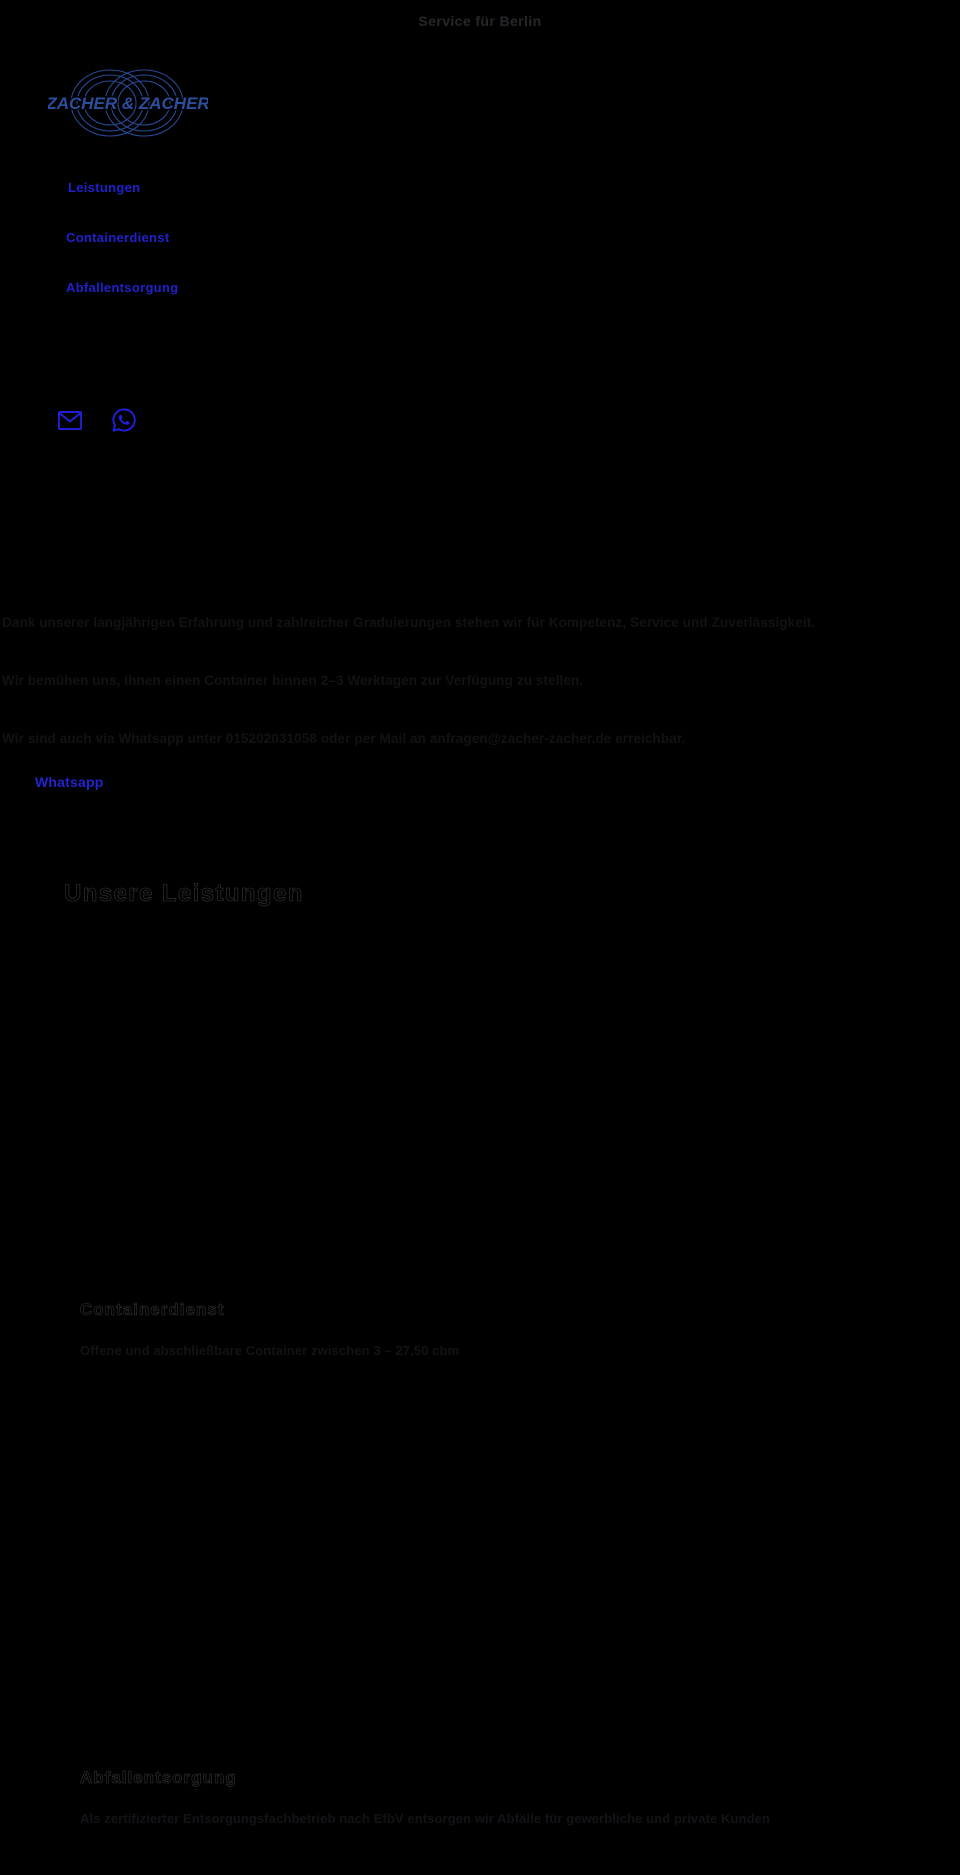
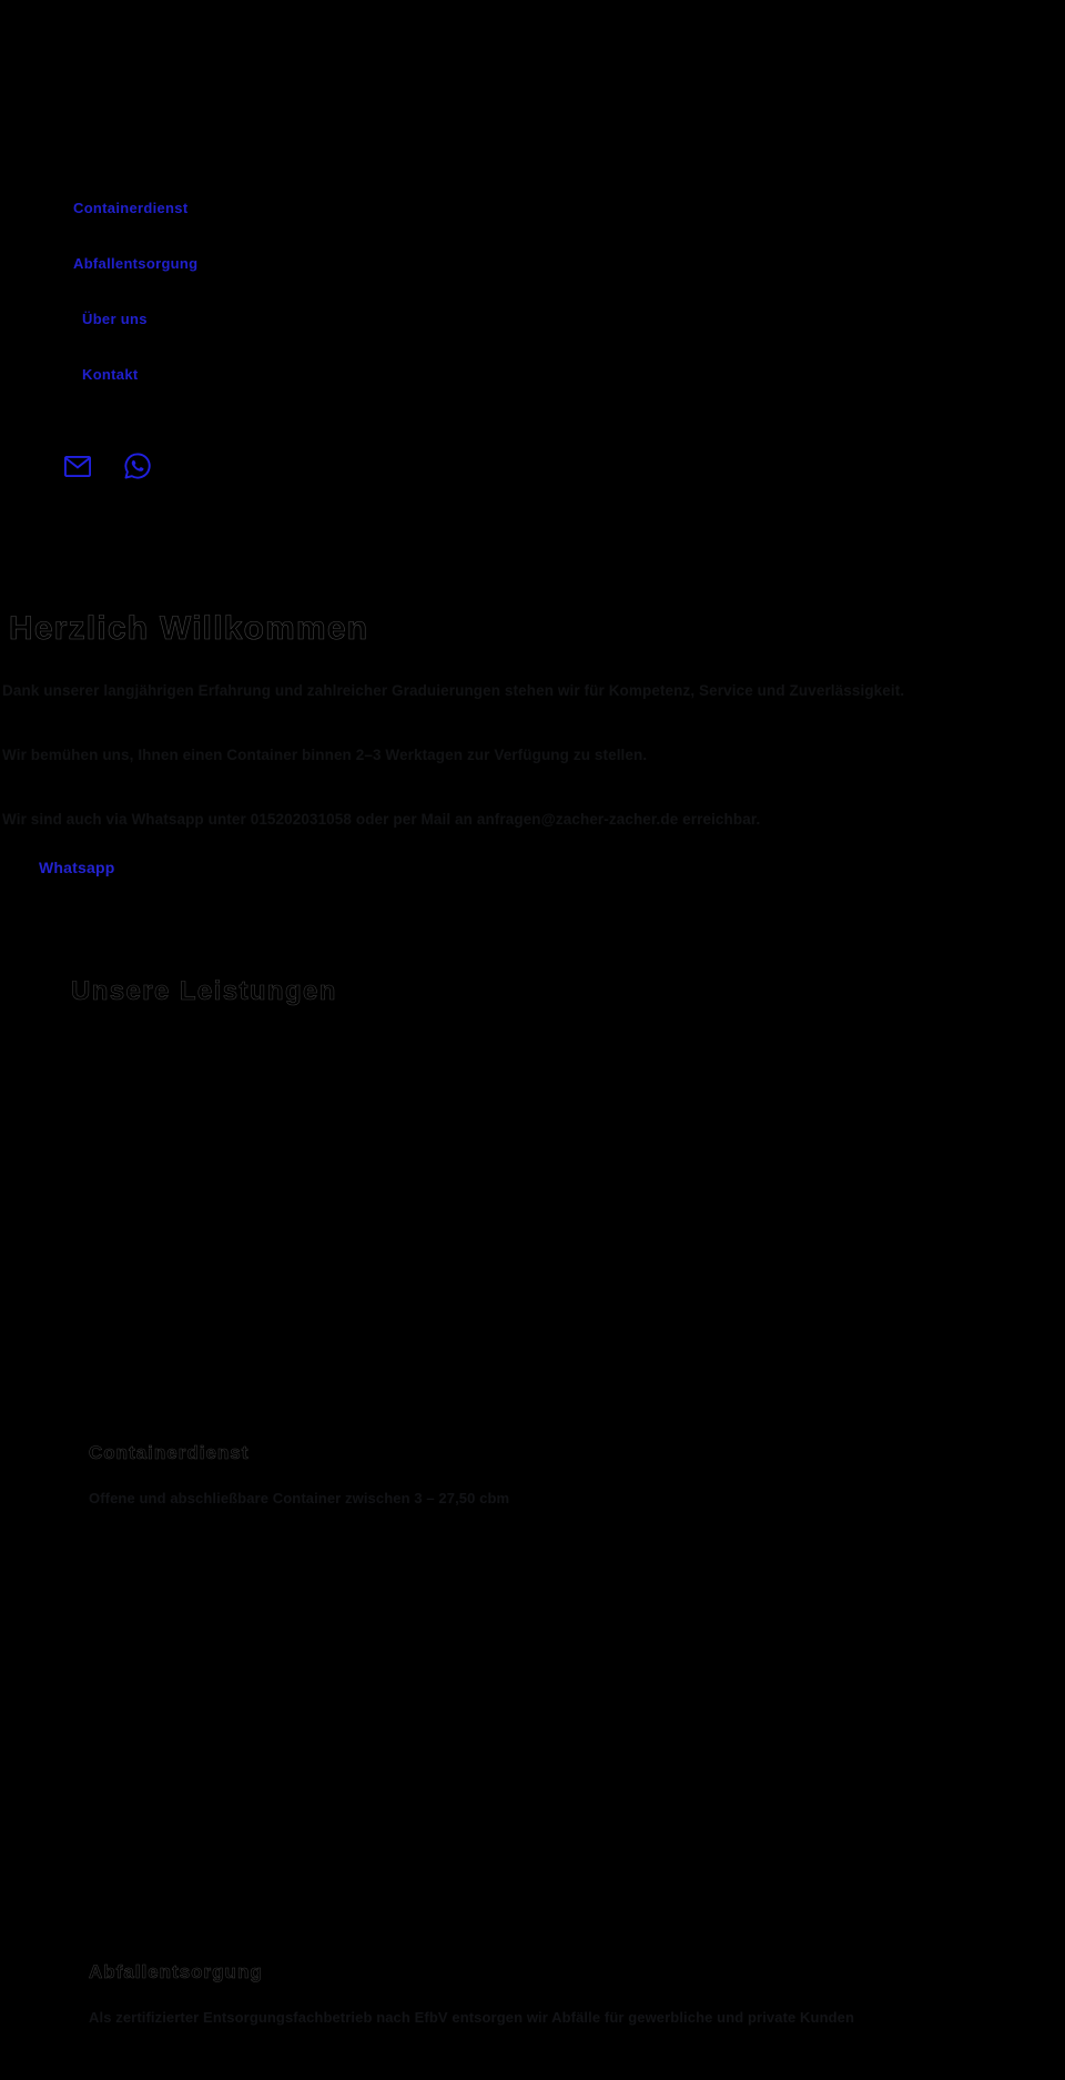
- Service für Berlin
- ZACHER & ZACHER
- Leistungen
  Containerdienst
  Abfallentsorgung
+ Über uns
+ Kontakt
+ Herzlich Willkommen
  Whatsapp
  Unsere Leistungen
  Containerdienst
  Abfallentsorgung
